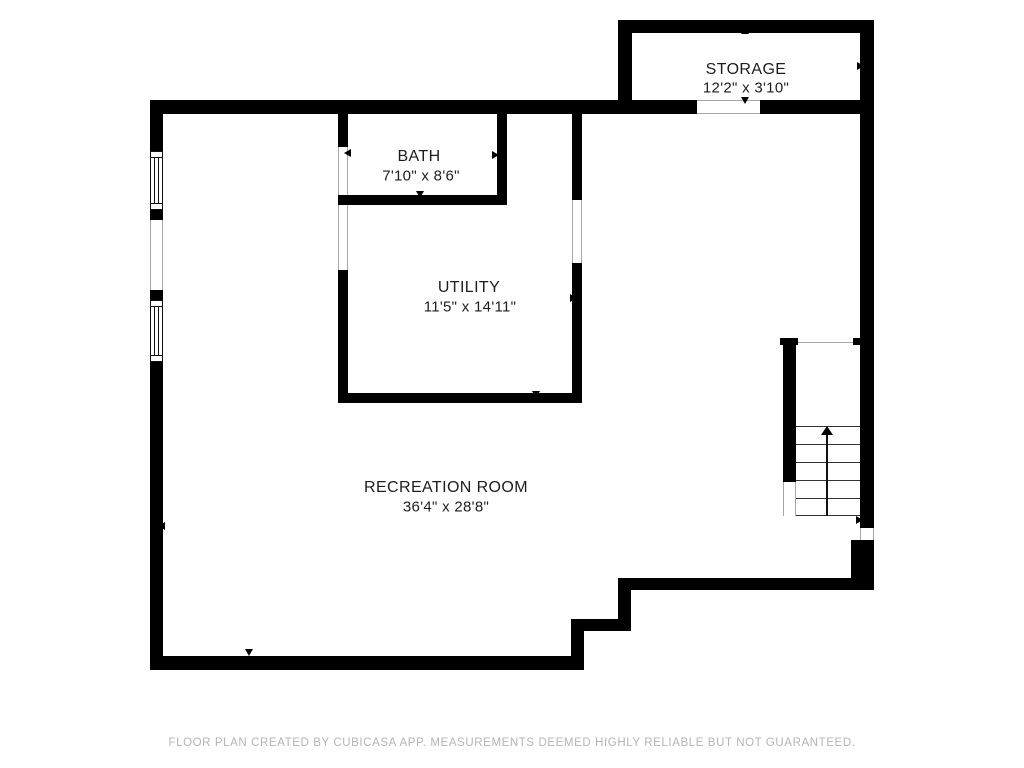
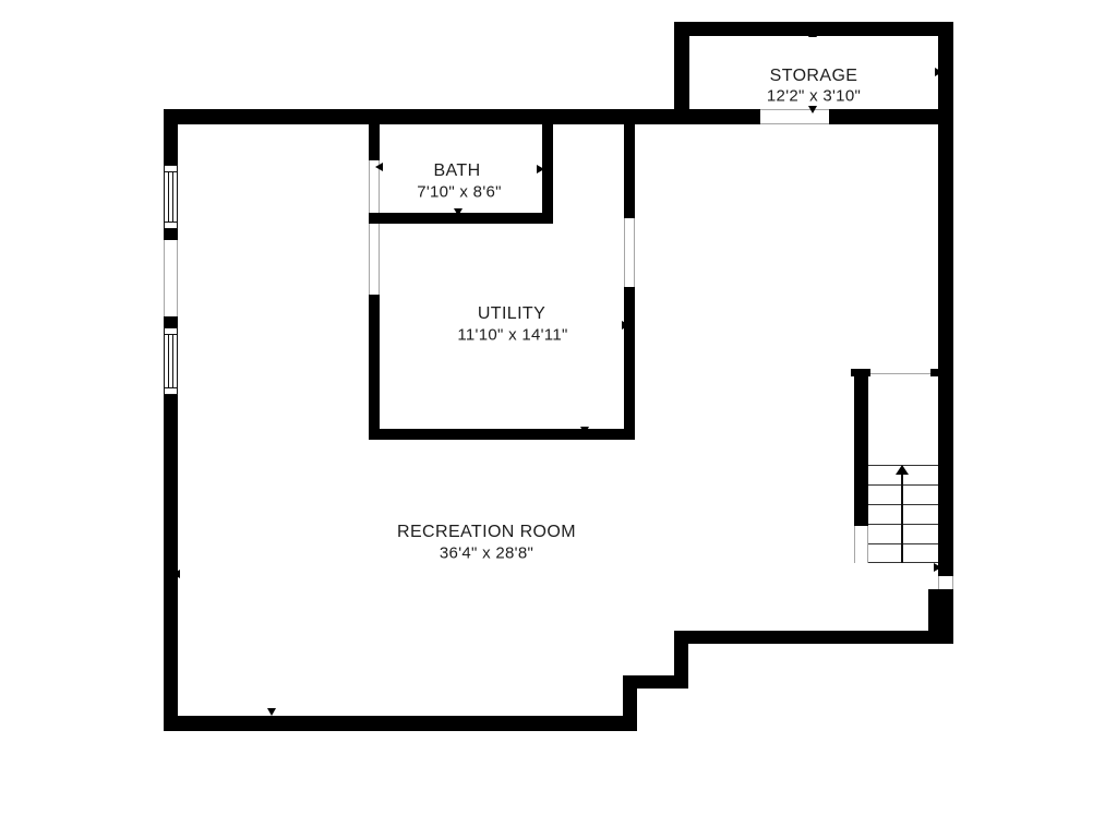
  STORAGE
  12'2" x 3'10"
  BATH
  7'10" x 8'6"
  UTILITY
- 11'5" x 14'11"
+ 11'10" x 14'11"
  RECREATION ROOM
  36'4" x 28'8"
- FLOOR PLAN CREATED BY CUBICASA APP. MEASUREMENTS DEEMED HIGHLY RELIABLE BUT NOT GUARANTEED.
